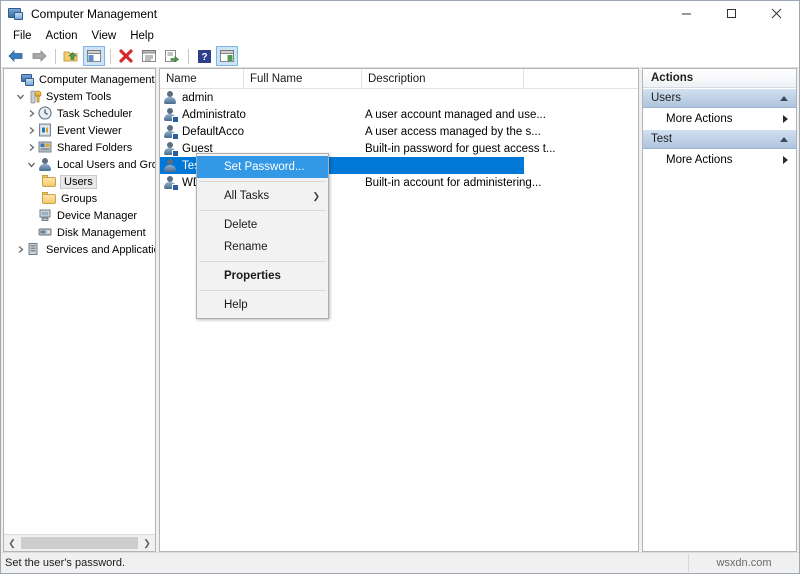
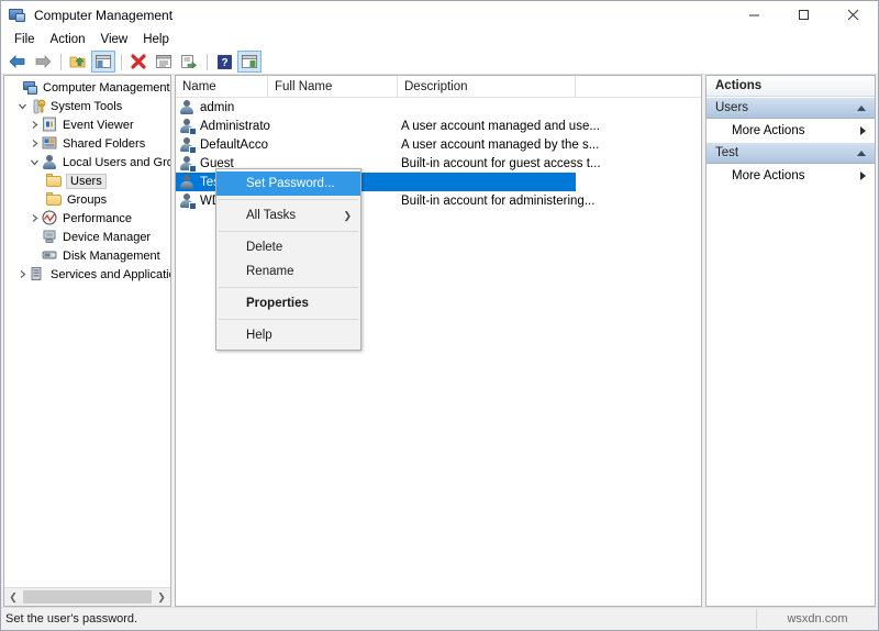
  Computer Management
  File
  Action
  View
  Help
  ?
  Computer Management
  System Tools
- Task Scheduler
  Event Viewer
  Shared Folders
  Local Users and Gro
  Users
  Groups
+ Performance
  Device Manager
  Disk Management
  Services and Applicati
  ❮
  ❯
  Name
  Full Name
  Description
  admin
  Administrato
  A user account managed and use...
  DefaultAcco
- A user access managed by the s...
+ A user account managed by the s...
  Guest
- Built-in password for guest access t...
+ Built-in account for guest access t...
  Built-in account for administering...
  Actions
  Users
  More Actions
  Test
  More Actions
  Set the user's password.
  wsxdn.com
  Set Password...
  All Tasks
  ❯
  Delete
  Rename
  Properties
  Help
